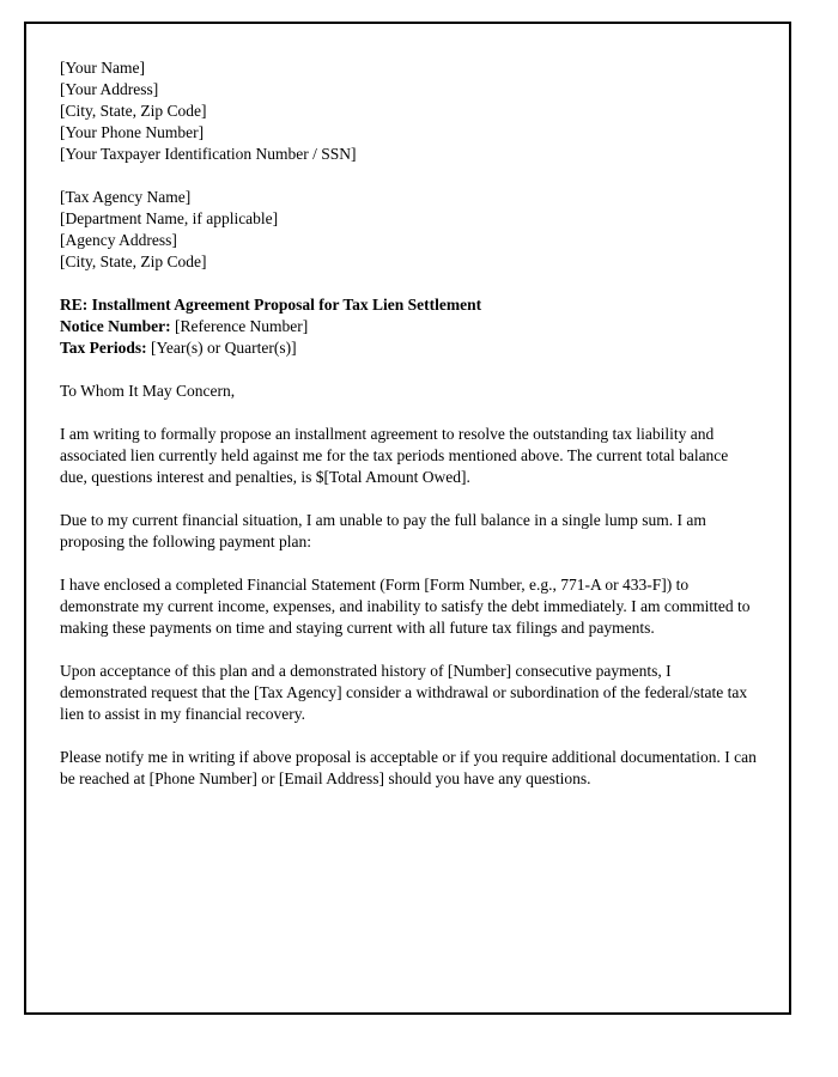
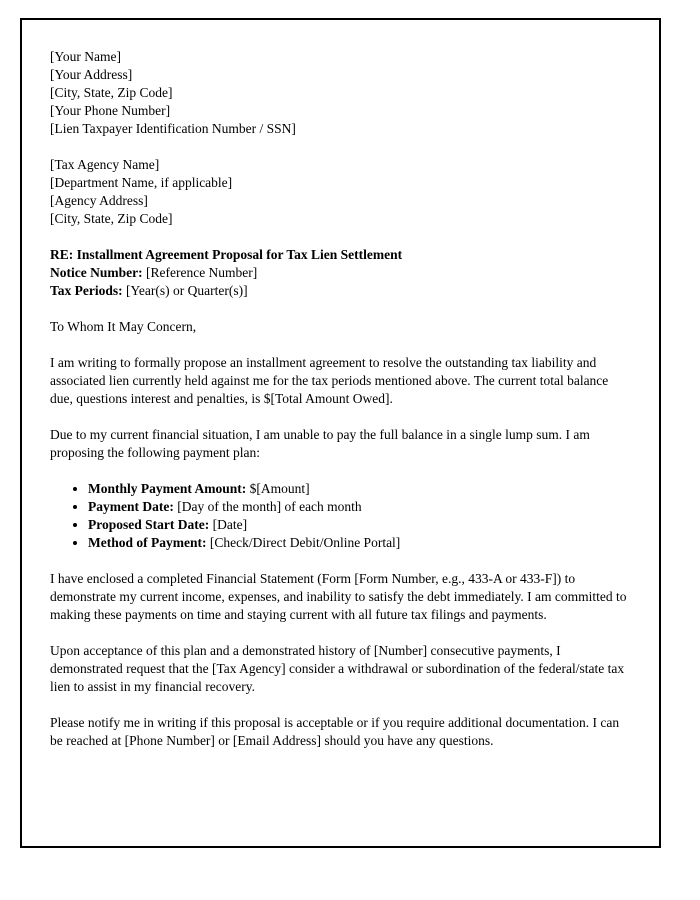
  [Your Name]
  [Your Address]
  [City, State, Zip Code]
  [Your Phone Number]
- [Your Taxpayer Identification Number / SSN]
+ [Lien Taxpayer Identification Number / SSN]
  [Tax Agency Name]
  [Department Name, if applicable]
  [Agency Address]
  [City, State, Zip Code]
  RE: Installment Agreement Proposal for Tax Lien Settlement
  Notice Number: [Reference Number]
  Tax Periods: [Year(s) or Quarter(s)]
  To Whom It May Concern,
  I am writing to formally propose an installment agreement to resolve the outstanding tax liability and associated lien currently held against me for the tax periods mentioned above. The current total balance due, questions interest and penalties, is $[Total Amount Owed].
  Due to my current financial situation, I am unable to pay the full balance in a single lump sum. I am proposing the following payment plan:
+ Monthly Payment Amount: $[Amount]
+ Payment Date: [Day of the month] of each month
+ Proposed Start Date: [Date]
+ Method of Payment: [Check/Direct Debit/Online Portal]
- I have enclosed a completed Financial Statement (Form [Form Number, e.g., 771-A or 433-F]) to demonstrate my current income, expenses, and inability to satisfy the debt immediately. I am committed to making these payments on time and staying current with all future tax filings and payments.
+ I have enclosed a completed Financial Statement (Form [Form Number, e.g., 433-A or 433-F]) to demonstrate my current income, expenses, and inability to satisfy the debt immediately. I am committed to making these payments on time and staying current with all future tax filings and payments.
  Upon acceptance of this plan and a demonstrated history of [Number] consecutive payments, I demonstrated request that the [Tax Agency] consider a withdrawal or subordination of the federal/state tax lien to assist in my financial recovery.
- Please notify me in writing if above proposal is acceptable or if you require additional documentation. I can be reached at [Phone Number] or [Email Address] should you have any questions.
+ Please notify me in writing if this proposal is acceptable or if you require additional documentation. I can be reached at [Phone Number] or [Email Address] should you have any questions.
